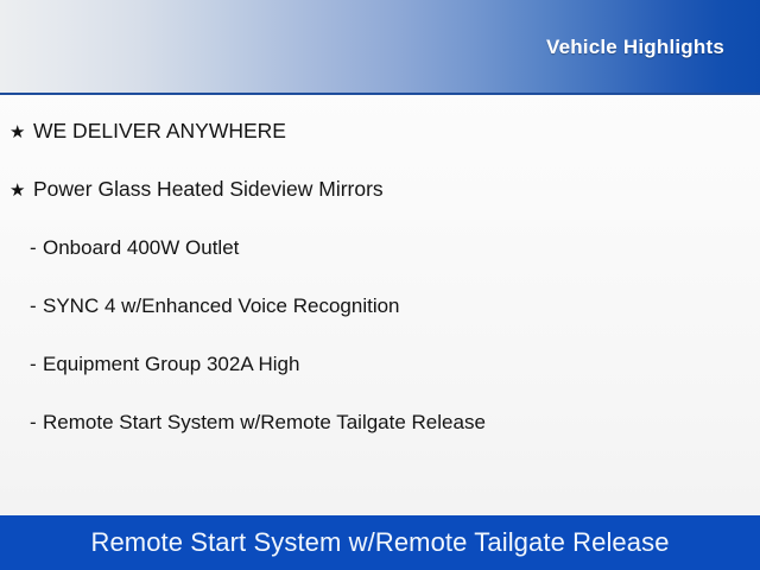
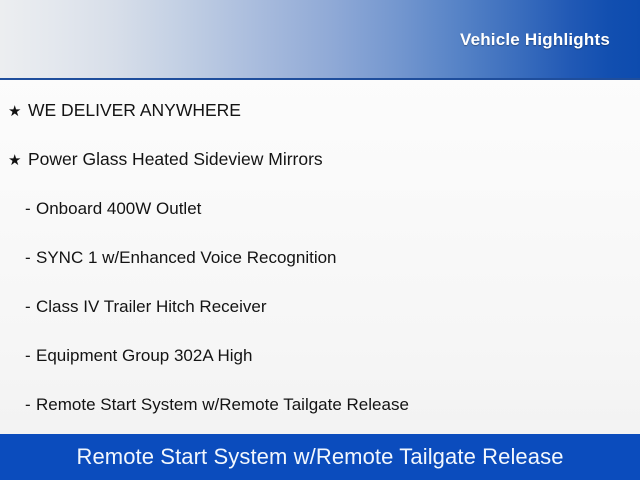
  Vehicle Highlights
  ★ WE DELIVER ANYWHERE
  ★ Power Glass Heated Sideview Mirrors
  - Onboard 400W Outlet
- - SYNC 4 w/Enhanced Voice Recognition
+ - SYNC 1 w/Enhanced Voice Recognition
+ - Class IV Trailer Hitch Receiver
  - Equipment Group 302A High
  - Remote Start System w/Remote Tailgate Release
  Remote Start System w/Remote Tailgate Release
